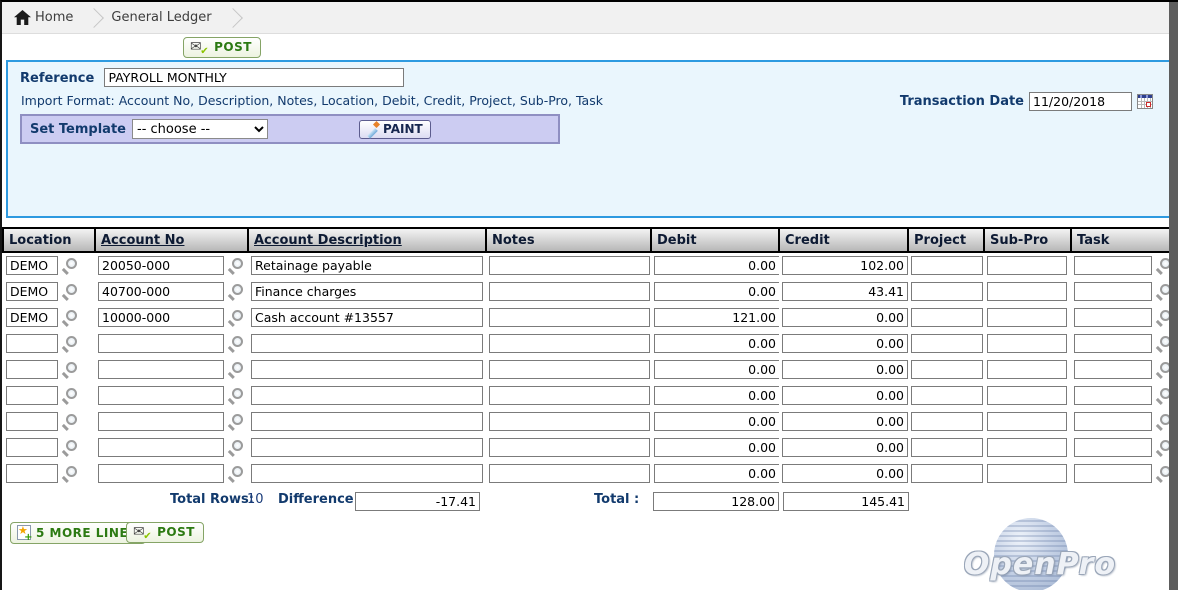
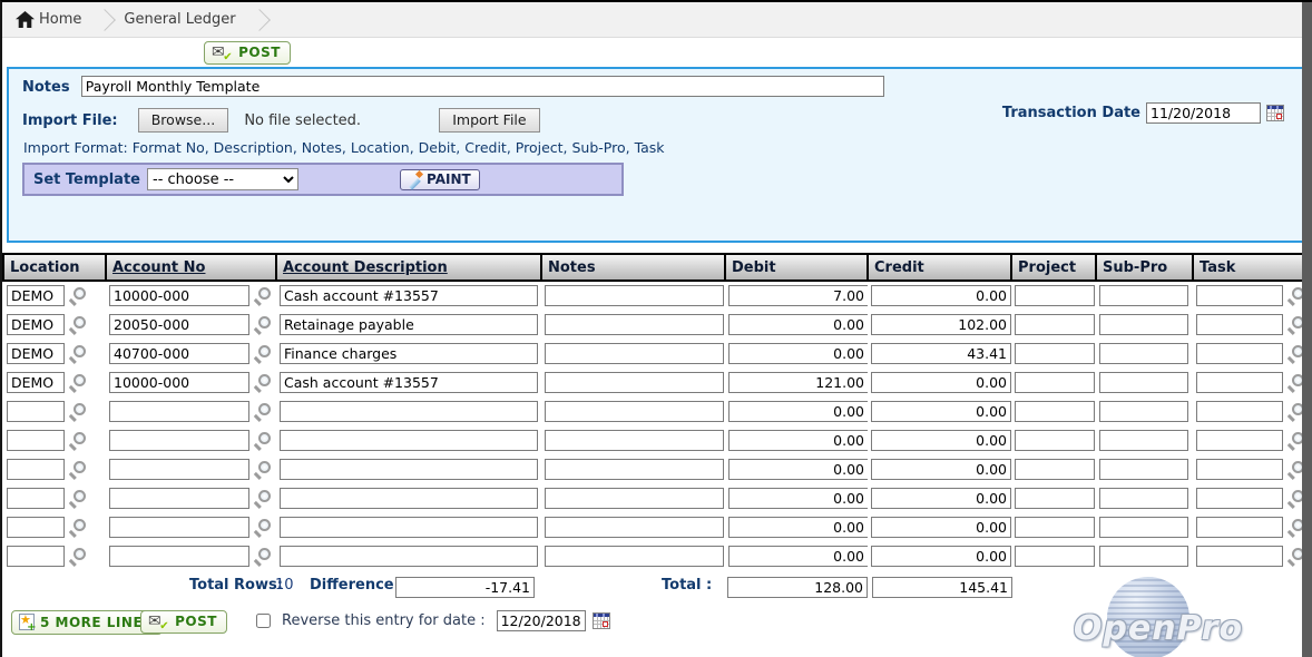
  Home
  General Ledger
  ✉
  ✔
  POST
- Reference PAYROLL MONTHLY
  Transaction Date
  11/20/2018
+ Notes Payroll Monthly Template
+ Import File: Browse... No file selected. Import File
- Import Format: Account No, Description, Notes, Location, Debit, Credit, Project, Sub-Pro, Task
+ Import Format: Format No, Description, Notes, Location, Debit, Credit, Project, Sub-Pro, Task
  Set Template
  -- choose --
  PAINT
  Location	Account No	Account Description	Notes	Debit	Credit	Project	Sub-Pro	Task
+ DEMO	10000-000	Cash account #13557		7.00	0.00
  DEMO	20050-000	Retainage payable		0.00	102.00
  DEMO	40700-000	Finance charges		0.00	43.41
  DEMO	10000-000	Cash account #13557		121.00	0.00
  				0.00	0.00
  				0.00	0.00
  				0.00	0.00
  				0.00	0.00
  				0.00	0.00
  				0.00	0.00
  Total Rows:
  10
  Difference
  -17.41
  Total :
  128.00
  145.41
  ★
  +
  5 MORE LINE
  ✉
  ✔
  POST
+ Reverse this entry for date :
+ 12/20/2018
  OpenPro
